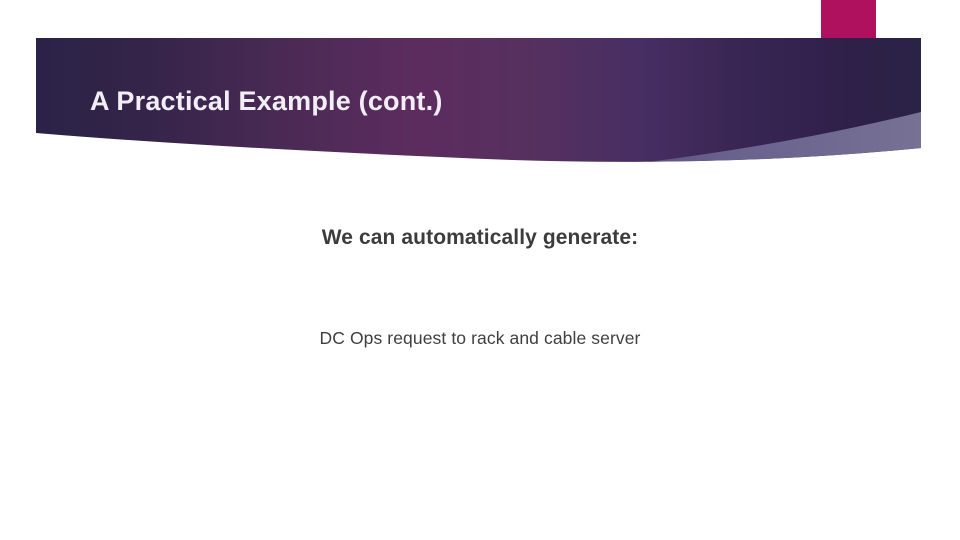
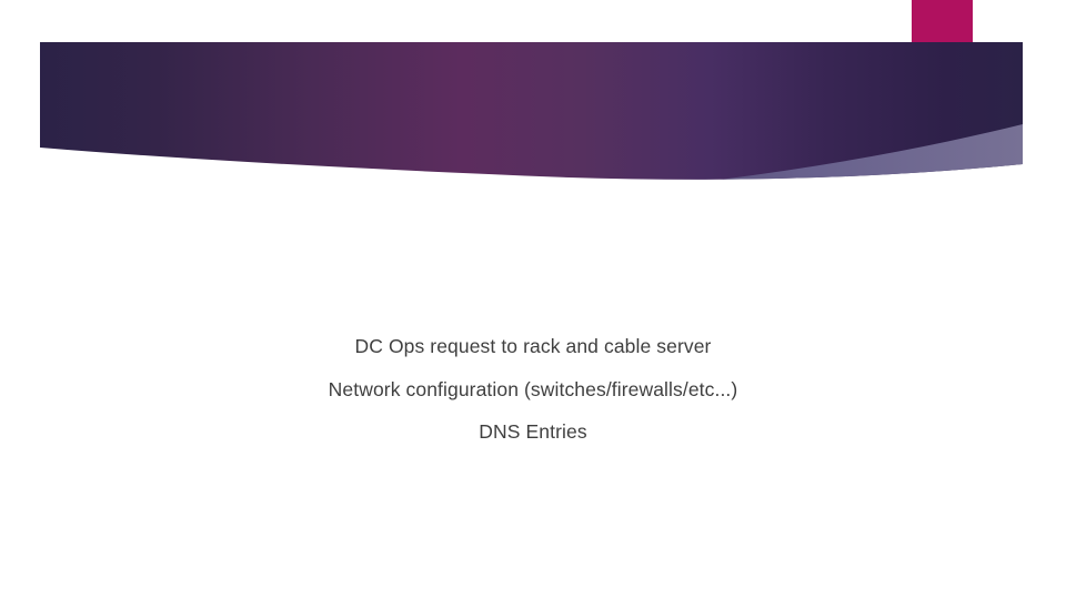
- A Practical Example (cont.)
- We can automatically generate:
  DC Ops request to rack and cable server
+ Network configuration (switches/firewalls/etc...)
+ DNS Entries
